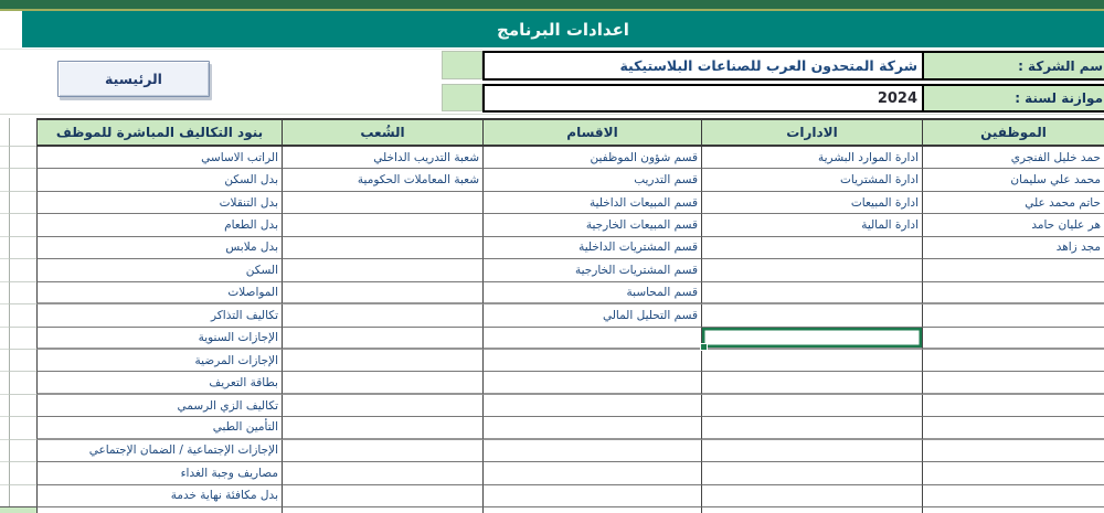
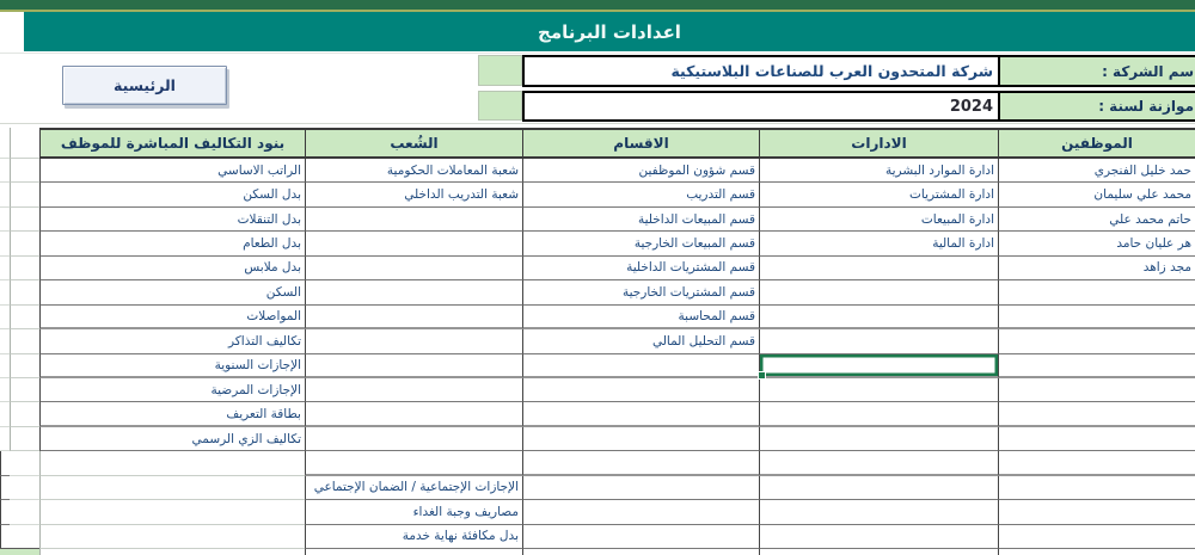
  اعدادات البرنامج
  الرئيسية
  شركة المتحدون العرب للصناعات البلاستيكية
  سم الشركة :
  2024
  موازنة لسنة :
  الموظفين
  الادارات
  الاقسام
  الشُعب
  بنود التكاليف المباشرة للموظف
  حمد خليل الفنجري
  ادارة الموارد البشرية
  قسم شؤون الموظفين
- شعبة التدريب الداخلي
+ شعبة المعاملات الحكومية
  الراتب الاساسي
  محمد علي سليمان
  ادارة المشتريات
  قسم التدريب
- شعبة المعاملات الحكومية
+ شعبة التدريب الداخلي
  بدل السكن
  حاتم محمد علي
  ادارة المبيعات
  قسم المبيعات الداخلية
  بدل التنقلات
  هر عليان حامد
  ادارة المالية
  قسم المبيعات الخارجية
  بدل الطعام
  مجد زاهد
  قسم المشتريات الداخلية
  بدل ملابس
  قسم المشتريات الخارجية
  السكن
  قسم المحاسبة
  المواصلات
  قسم التحليل المالي
  تكاليف التذاكر
  الإجازات السنوية
  الإجازات المرضية
  بطاقة التعريف
  تكاليف الزي الرسمي
- التأمين الطبي
  الإجازات الإجتماعية / الضمان الإجتماعي
  مصاريف وجبة الغداء
  بدل مكافئة نهاية خدمة
